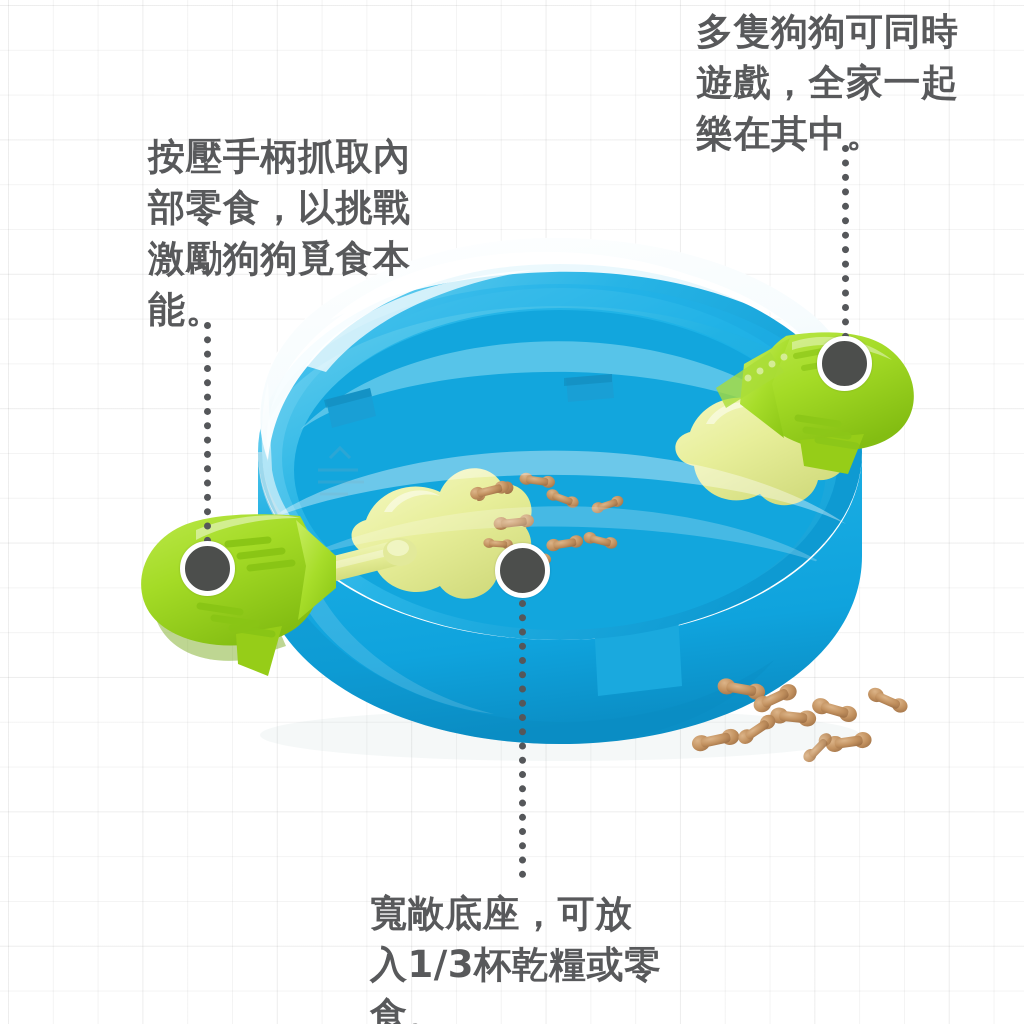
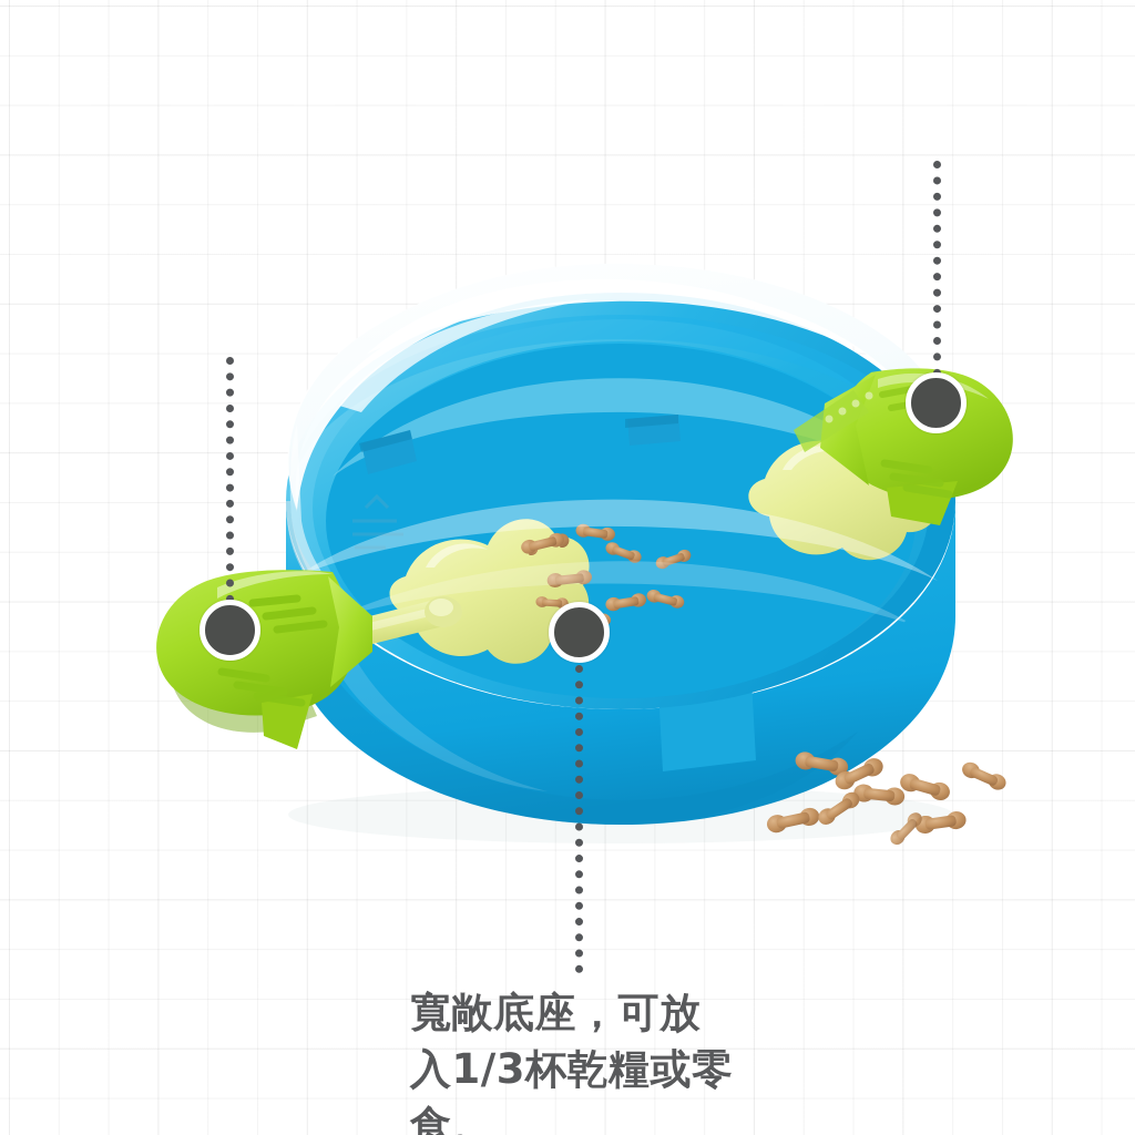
- 按壓手柄抓取內
- 部零食，以挑戰
- 激勵狗狗覓食本
- 能。
- 多隻狗狗可同時
- 遊戲，全家一起
- 樂在其中。
  寬敞底座，可放
  入1/3杯乾糧或零
  食。
